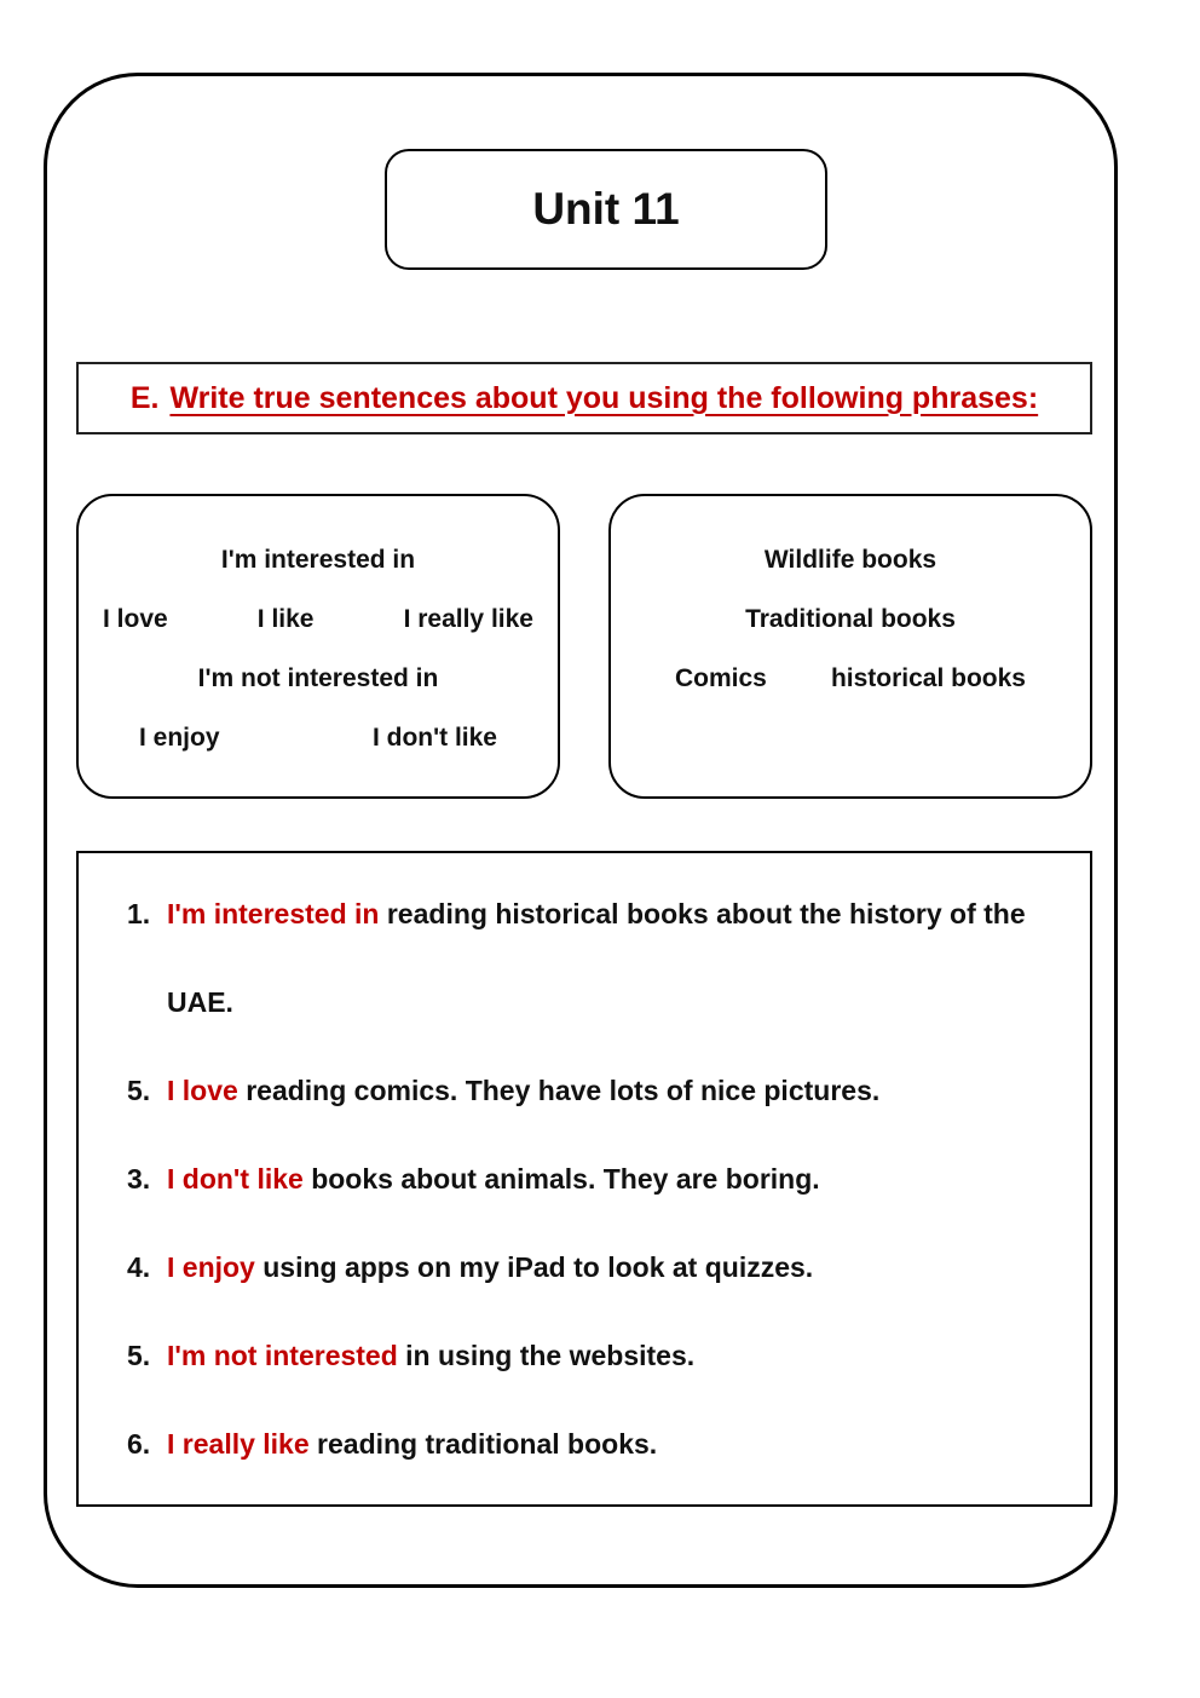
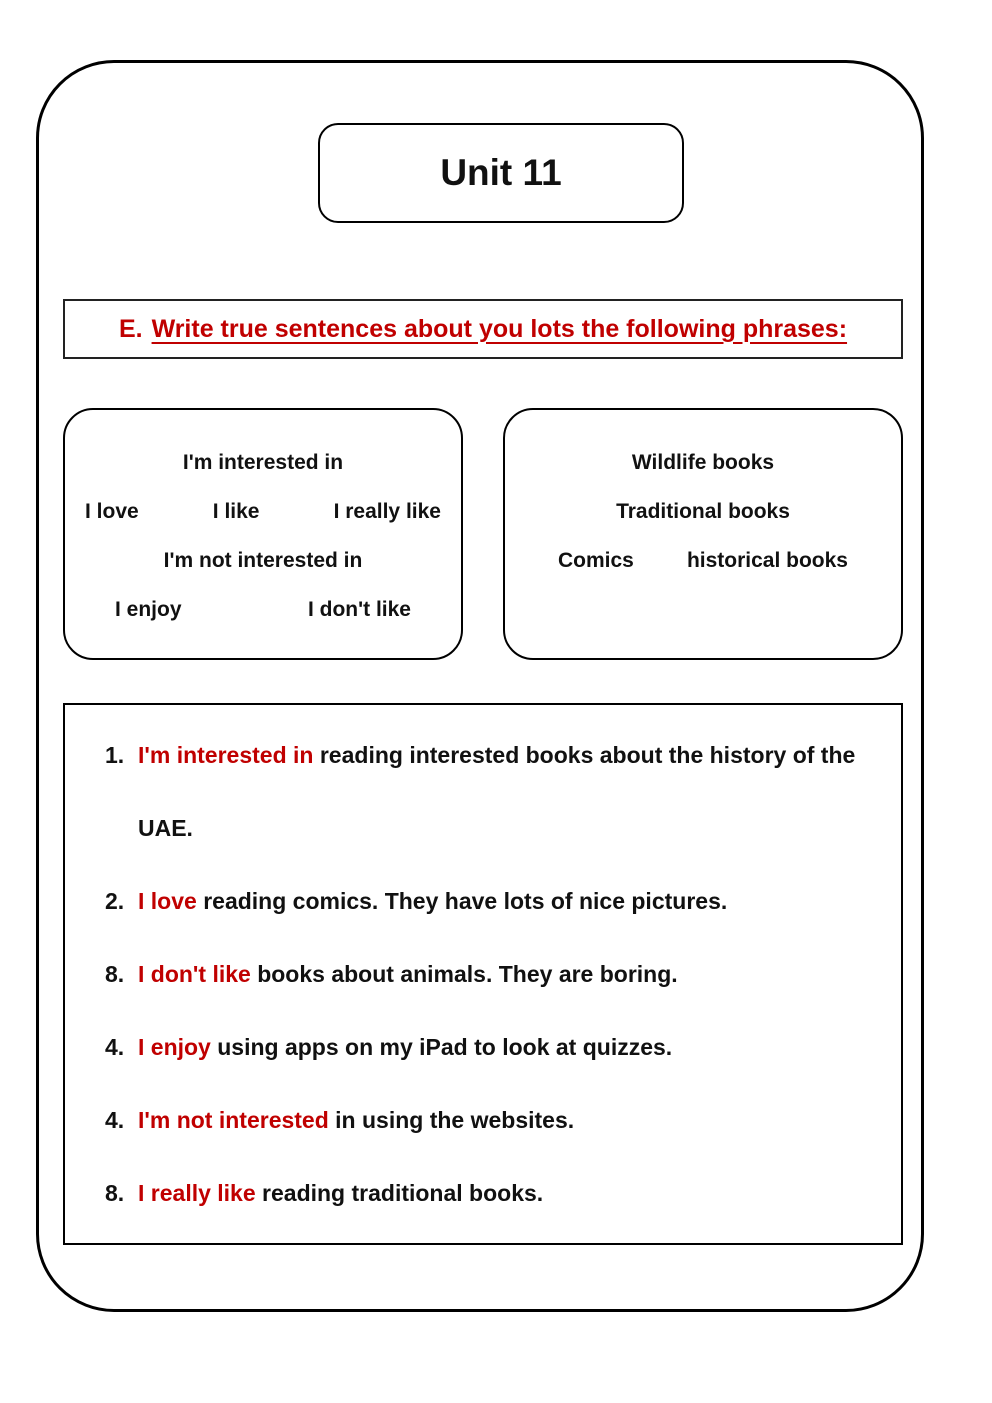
  Unit 11
  E.
- Write true sentences about you using the following phrases:
+ Write true sentences about you lots the following phrases:
  I'm interested in
  I love
  I like
  I really like
  I'm not interested in
  I enjoy
  I don't like
  Wildlife books
  Traditional books
  Comics
  historical books
- 1. I'm interested in reading historical books about the history of the UAE.
+ 1. I'm interested in reading interested books about the history of the UAE.
- 5. I love reading comics. They have lots of nice pictures.
+ 2. I love reading comics. They have lots of nice pictures.
- 3. I don't like books about animals. They are boring.
+ 8. I don't like books about animals. They are boring.
  4. I enjoy using apps on my iPad to look at quizzes.
- 5. I'm not interested in using the websites.
+ 4. I'm not interested in using the websites.
- 6. I really like reading traditional books.
+ 8. I really like reading traditional books.
